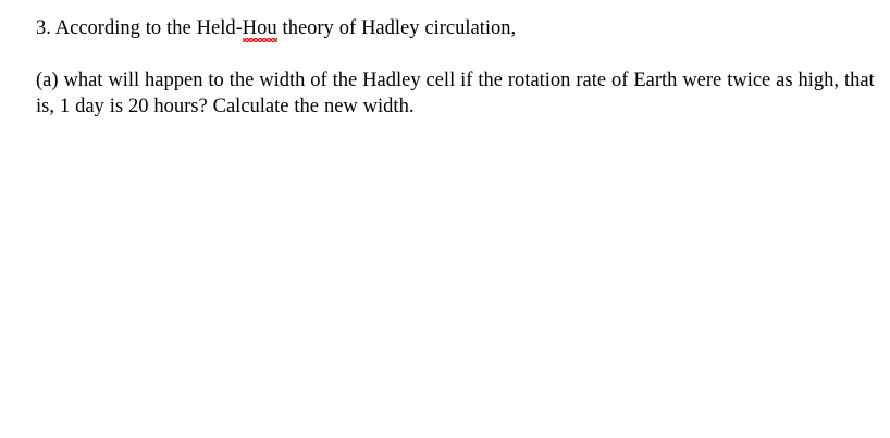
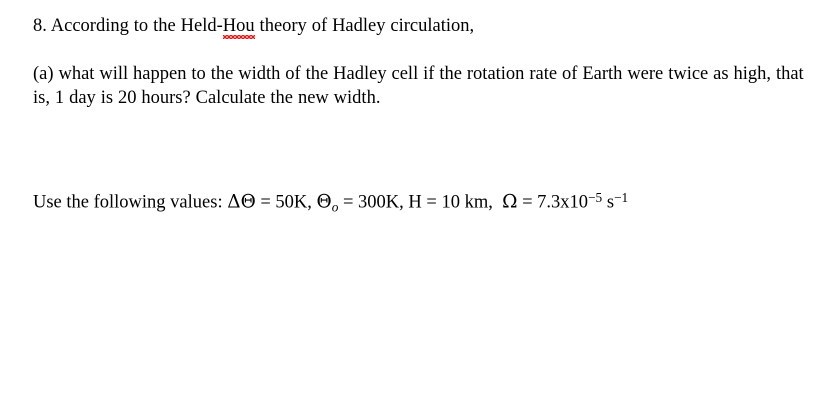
- 3. According to the Held-Hou theory of Hadley circulation,
+ 8. According to the Held-Hou theory of Hadley circulation,
  (a) what will happen to the width of the Hadley cell if the rotation rate of Earth were twice as high, that is, 1 day is 20 hours? Calculate the new width.
+ Use the following values: ΔΘ = 50K, Θo = 300K, H = 10 km, Ω = 7.3x10−5 s−1
